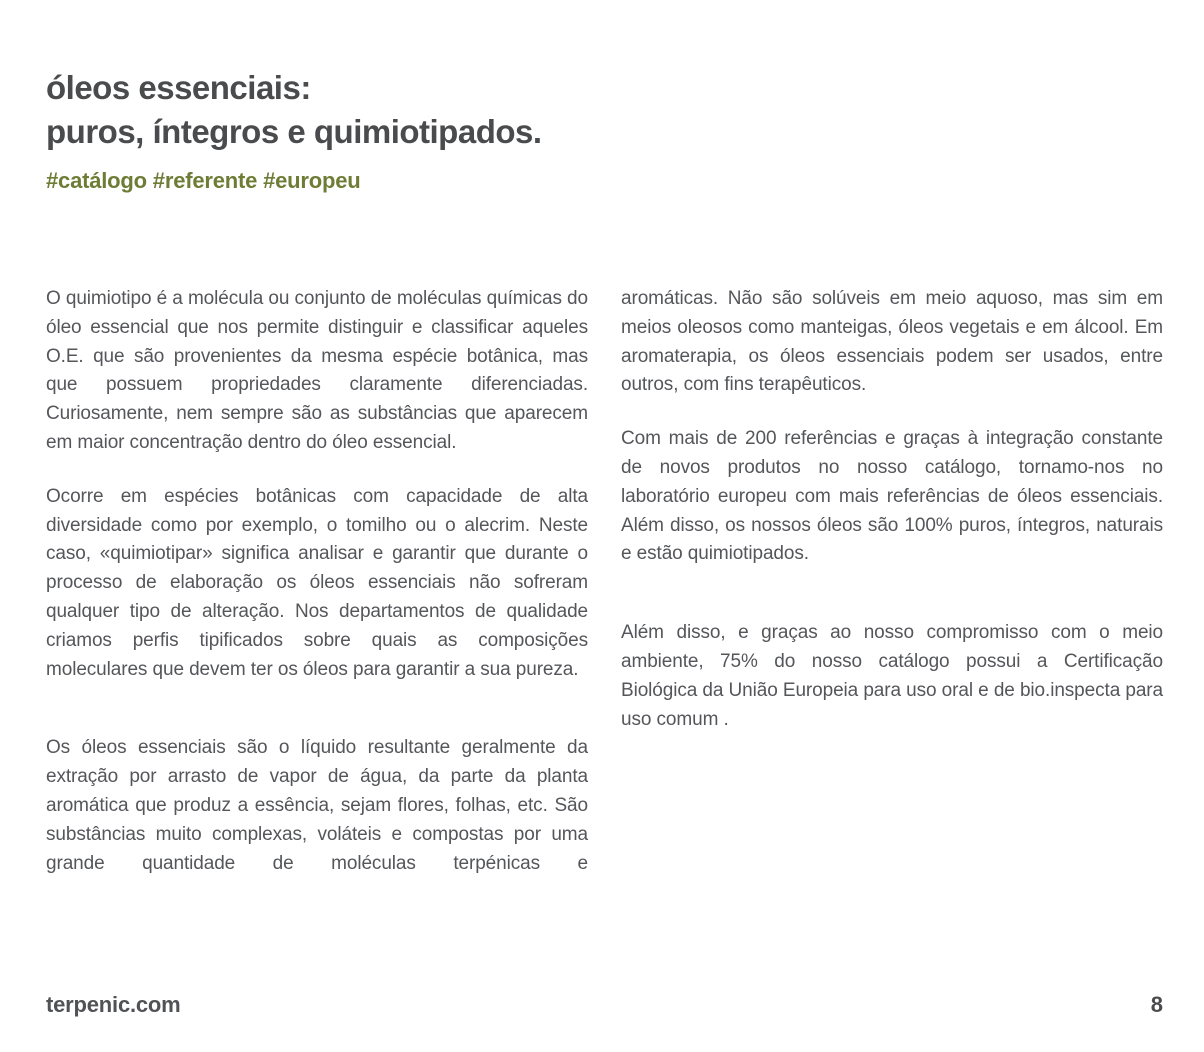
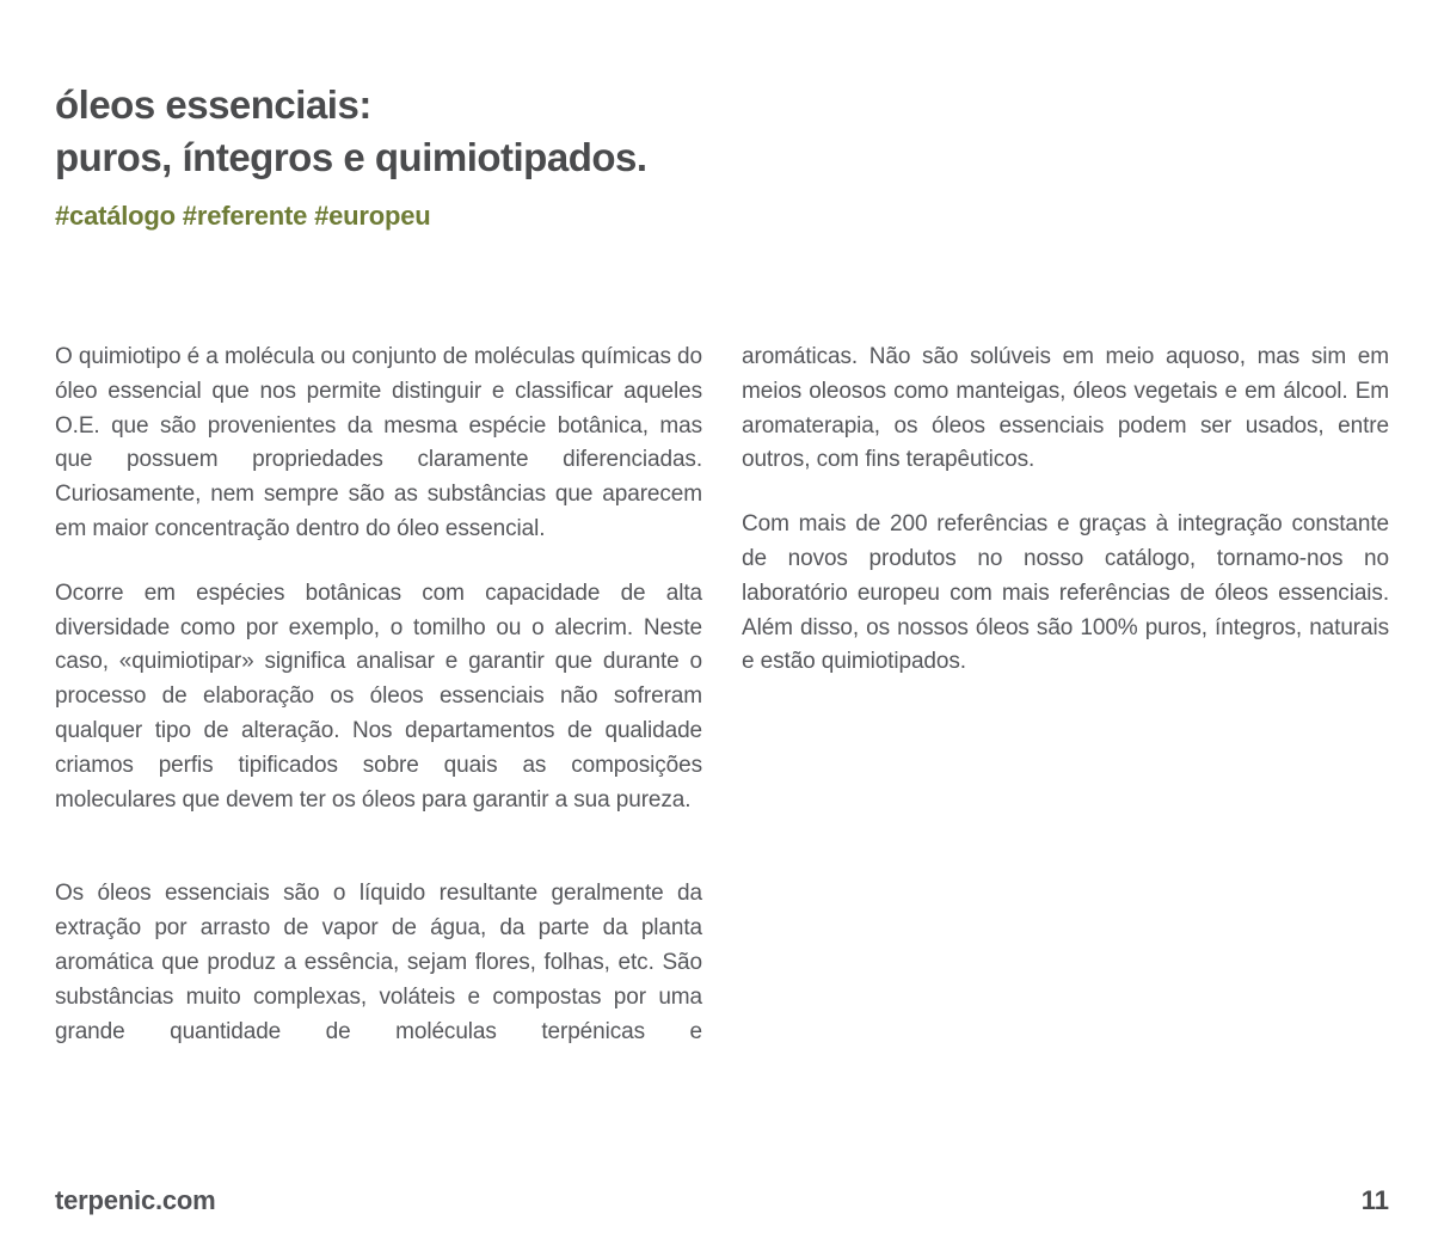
  óleos essenciais:
  puros, íntegros e quimiotipados.
  #catálogo #referente #europeu
  O quimiotipo é a molécula ou conjunto de moléculas químicas do óleo essencial que nos permite distinguir e classificar aqueles O.E. que são provenientes da mesma espécie botânica, mas que possuem propriedades claramente diferenciadas. Curiosamente, nem sempre são as substâncias que aparecem em maior concentração dentro do óleo essencial.
  Ocorre em espécies botânicas com capacidade de alta diversidade como por exemplo, o tomilho ou o alecrim. Neste caso, «quimiotipar» significa analisar e garantir que durante o processo de elaboração os óleos essenciais não sofreram qualquer tipo de alteração. Nos departamentos de qualidade criamos perfis tipificados sobre quais as composições moleculares que devem ter os óleos para garantir a sua pureza.
  Os óleos essenciais são o líquido resultante geralmente da extração por arrasto de vapor de água, da parte da planta aromática que produz a essência, sejam flores, folhas, etc. São substâncias muito complexas, voláteis e compostas por uma grande quantidade de moléculas terpénicas e
  aromáticas. Não são solúveis em meio aquoso, mas sim em meios oleosos como manteigas, óleos vegetais e em álcool. Em aromaterapia, os óleos essenciais podem ser usados, entre outros, com fins terapêuticos.
  Com mais de 200 referências e graças à integração constante de novos produtos no nosso catálogo, tornamo-nos no laboratório europeu com mais referências de óleos essenciais. Além disso, os nossos óleos são 100% puros, íntegros, naturais e estão quimiotipados.
- Além disso, e graças ao nosso compromisso com o meio ambiente, 75% do nosso catálogo possui a Certificação Biológica da União Europeia para uso oral e de bio.inspecta para uso comum .
  terpenic.com
- 8
+ 11
